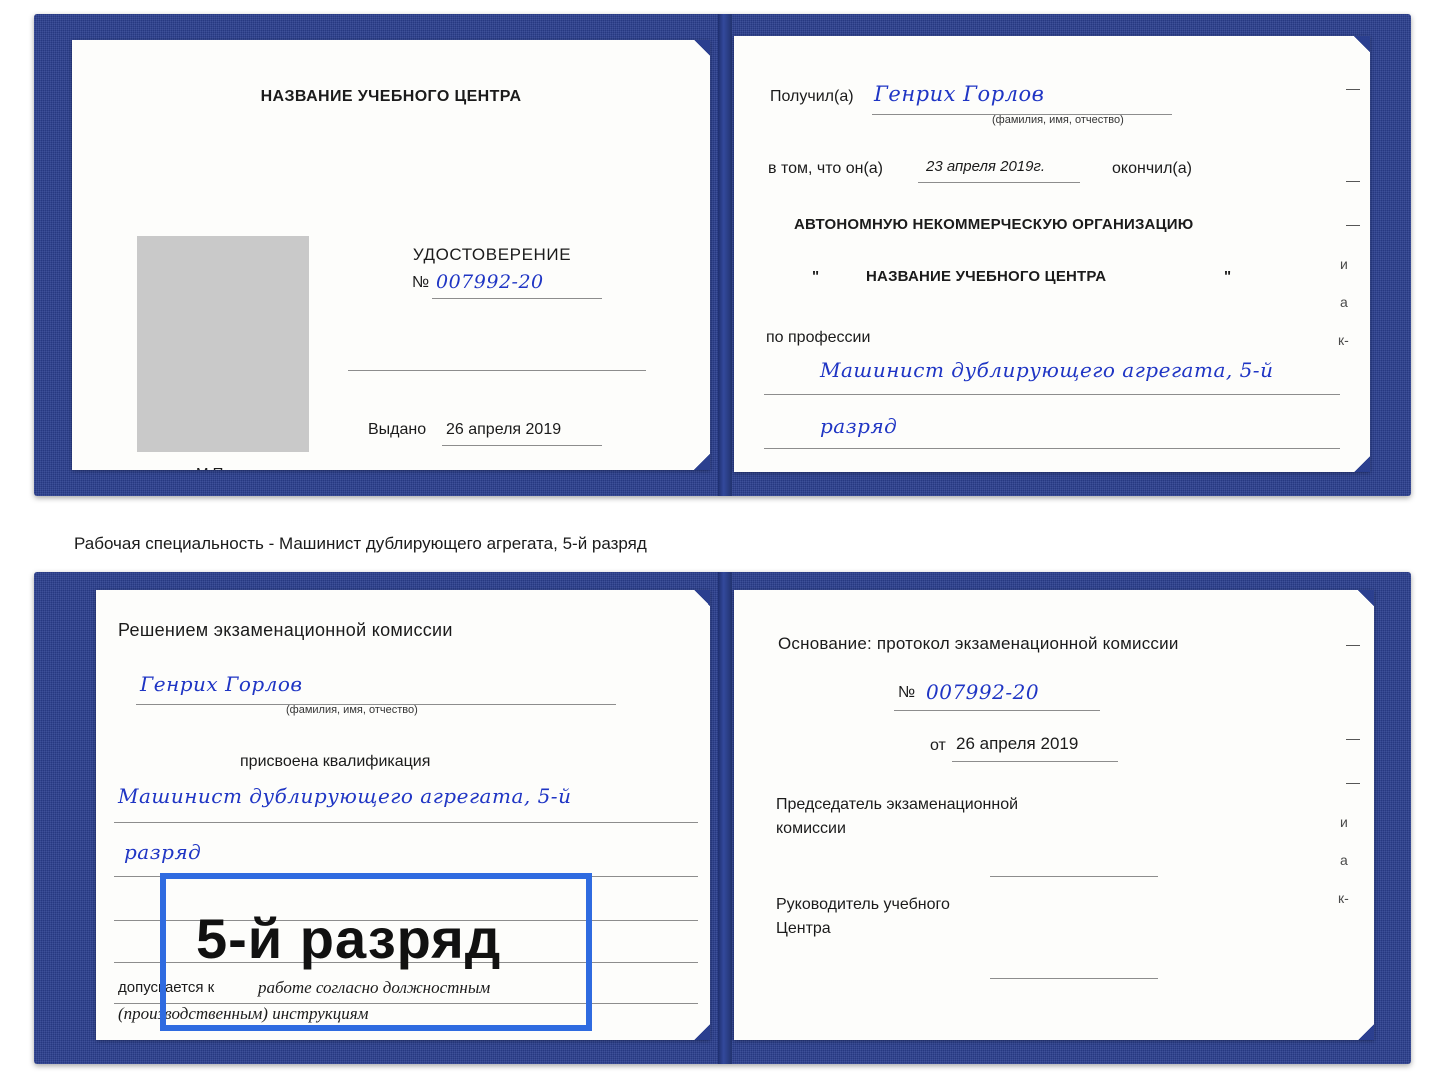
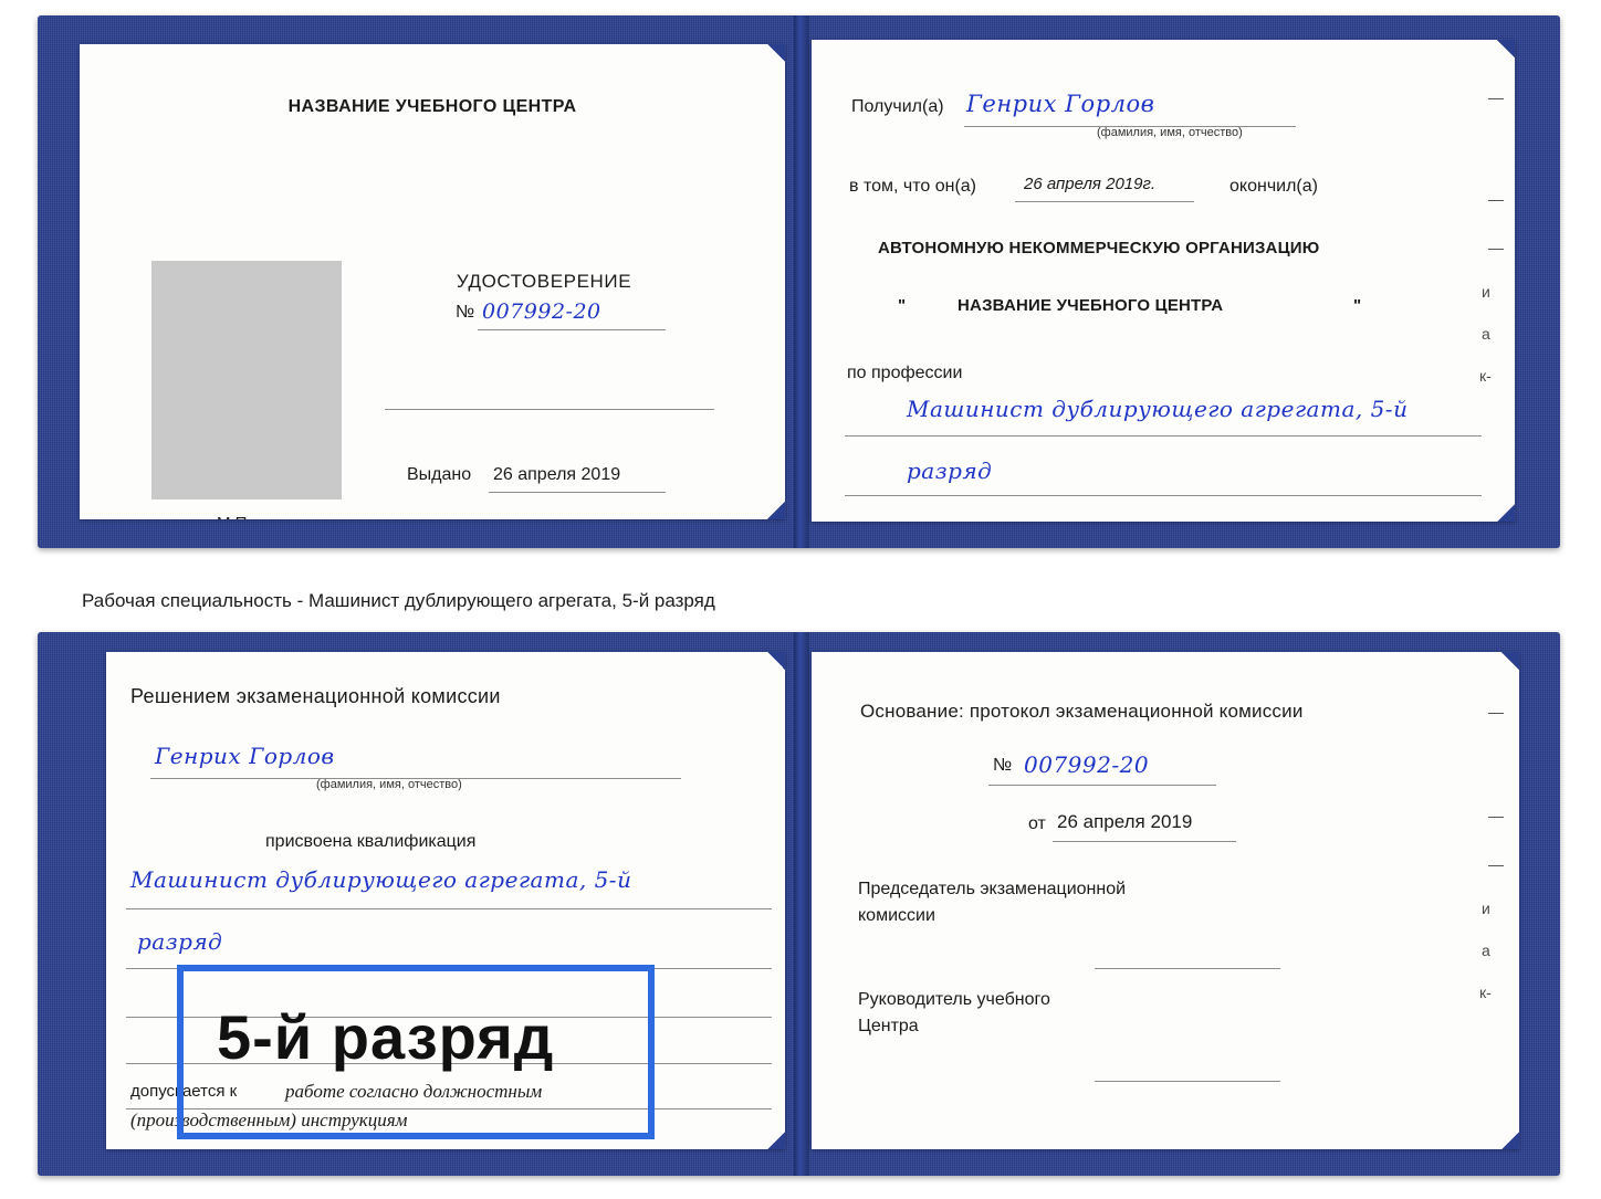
  НАЗВАНИЕ УЧЕБНОГО ЦЕНТРА
  УДОСТОВЕРЕНИЕ
  №
  007992-20
  Выдано
  26 апреля 2019
  Получил(а)
  Генрих Горлов
  (фамилия, имя, отчество)
  в том, что он(а)
- 23 апреля 2019г.
+ 26 апреля 2019г.
  окончил(а)
  АВТОНОМНУЮ НЕКОММЕРЧЕСКУЮ ОРГАНИЗАЦИЮ
  "
  НАЗВАНИЕ УЧЕБНОГО ЦЕНТРА
  "
  по профессии
  Машинист дублирующего агрегата, 5-й
  разряд
  —
  —
  —
  и
  а
  к-
  Рабочая специальность - Машинист дублирующего агрегата, 5-й разряд
  Решением экзаменационной комиссии
  Генрих Горлов
  (фамилия, имя, отчество)
  присвоена квалификация
  Машинист дублирующего агрегата, 5-й
  разряд
  допускается к
  работе согласно должностным
  (производственным) инструкциям
  Основание: протокол экзаменационной комиссии
  №
  007992-20
  от
  26 апреля 2019
  Председатель экзаменационной
  комиссии
  Руководитель учебного
  Центра
  —
  —
  —
  и
  а
  к-
  5-й разряд
